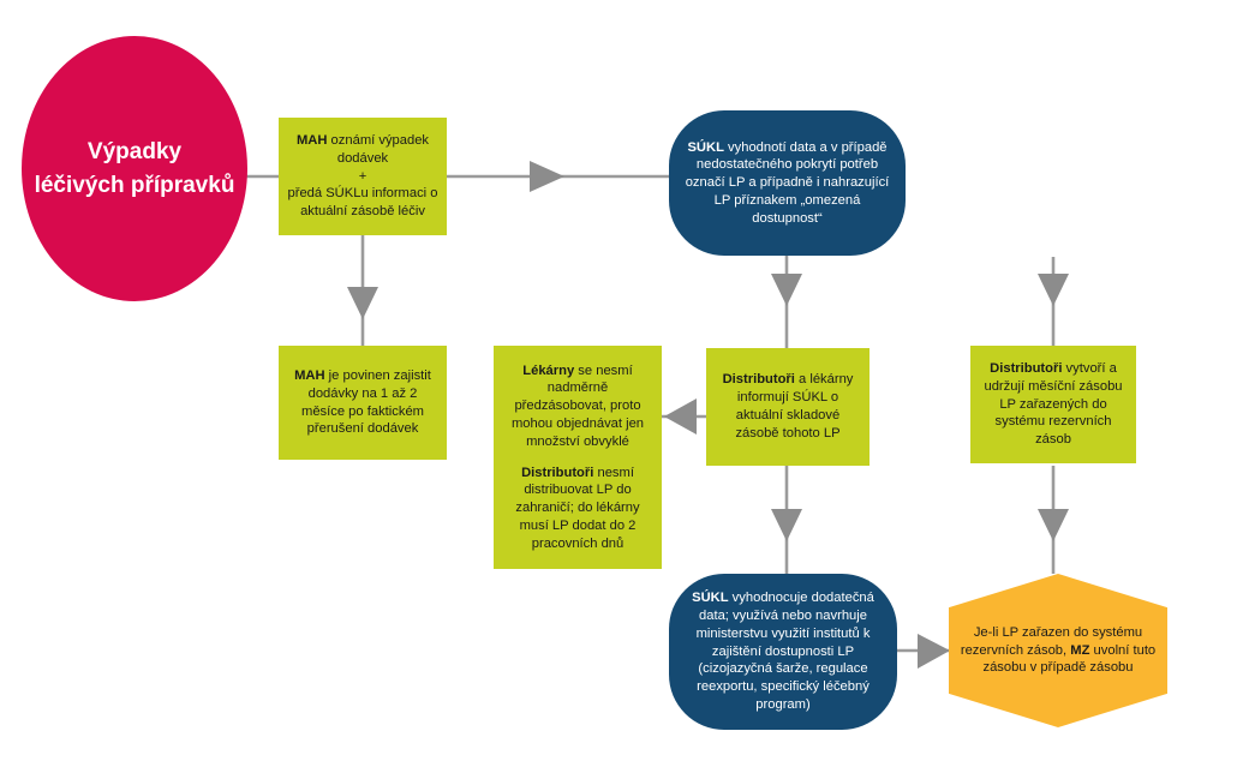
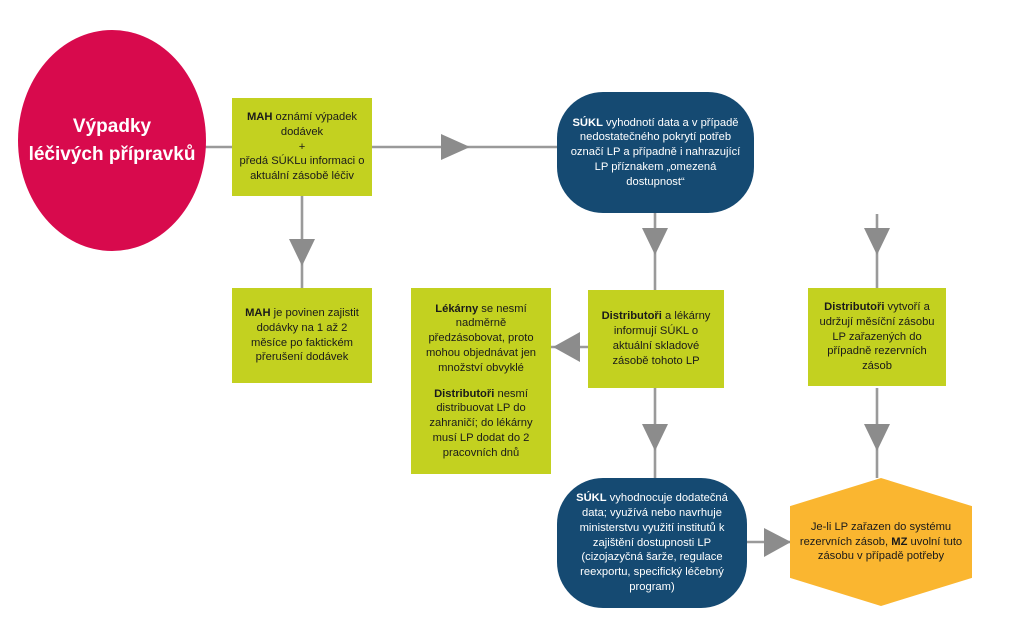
  Výpadky
  léčivých přípravků
  MAH oznámí výpadek dodávek
  +
  předá SÚKLu informaci o aktuální zásobě léčiv
  MAH je povinen zajistit dodávky na 1 až 2 měsíce po faktickém přerušení dodávek
  Lékárny se nesmí nadměrně předzásobovat, proto mohou objednávat jen množství obvyklé Distributoři nesmí distribuovat LP do zahraničí; do lékárny musí LP dodat do 2 pracovních dnů
  SÚKL vyhodnotí data a v případě nedostatečného pokrytí potřeb označí LP a případně i nahrazující LP příznakem „omezená dostupnost“
  Distributoři a lékárny informují SÚKL o aktuální skladové zásobě tohoto LP
  SÚKL vyhodnocuje dodatečná data; využívá nebo navrhuje ministerstvu využití institutů k zajištění dostupnosti LP (cizojazyčná šarže, regulace reexportu, specifický léčebný program)
- Distributoři vytvoří a udržují měsíční zásobu LP zařazených do systému rezervních zásob
+ Distributoři vytvoří a udržují měsíční zásobu LP zařazených do případně rezervních zásob
- Je-li LP zařazen do systému rezervních zásob, MZ uvolní tuto zásobu v případě zásobu
+ Je-li LP zařazen do systému rezervních zásob, MZ uvolní tuto zásobu v případě potřeby
